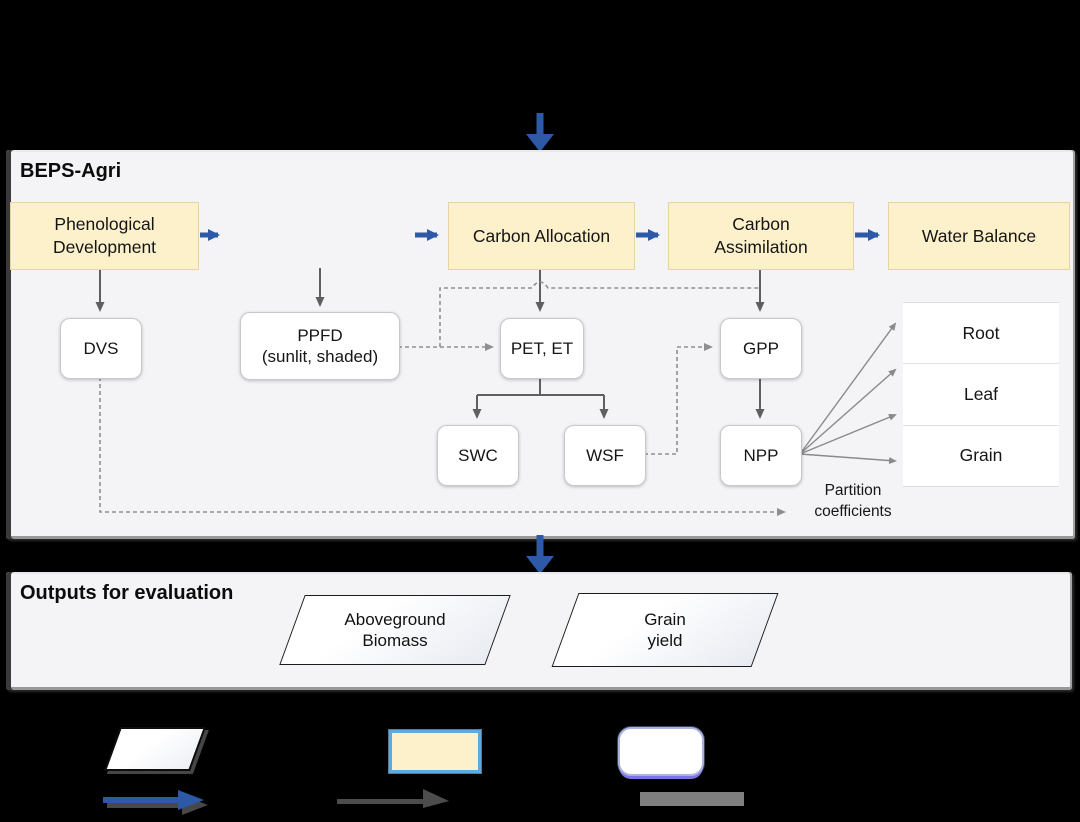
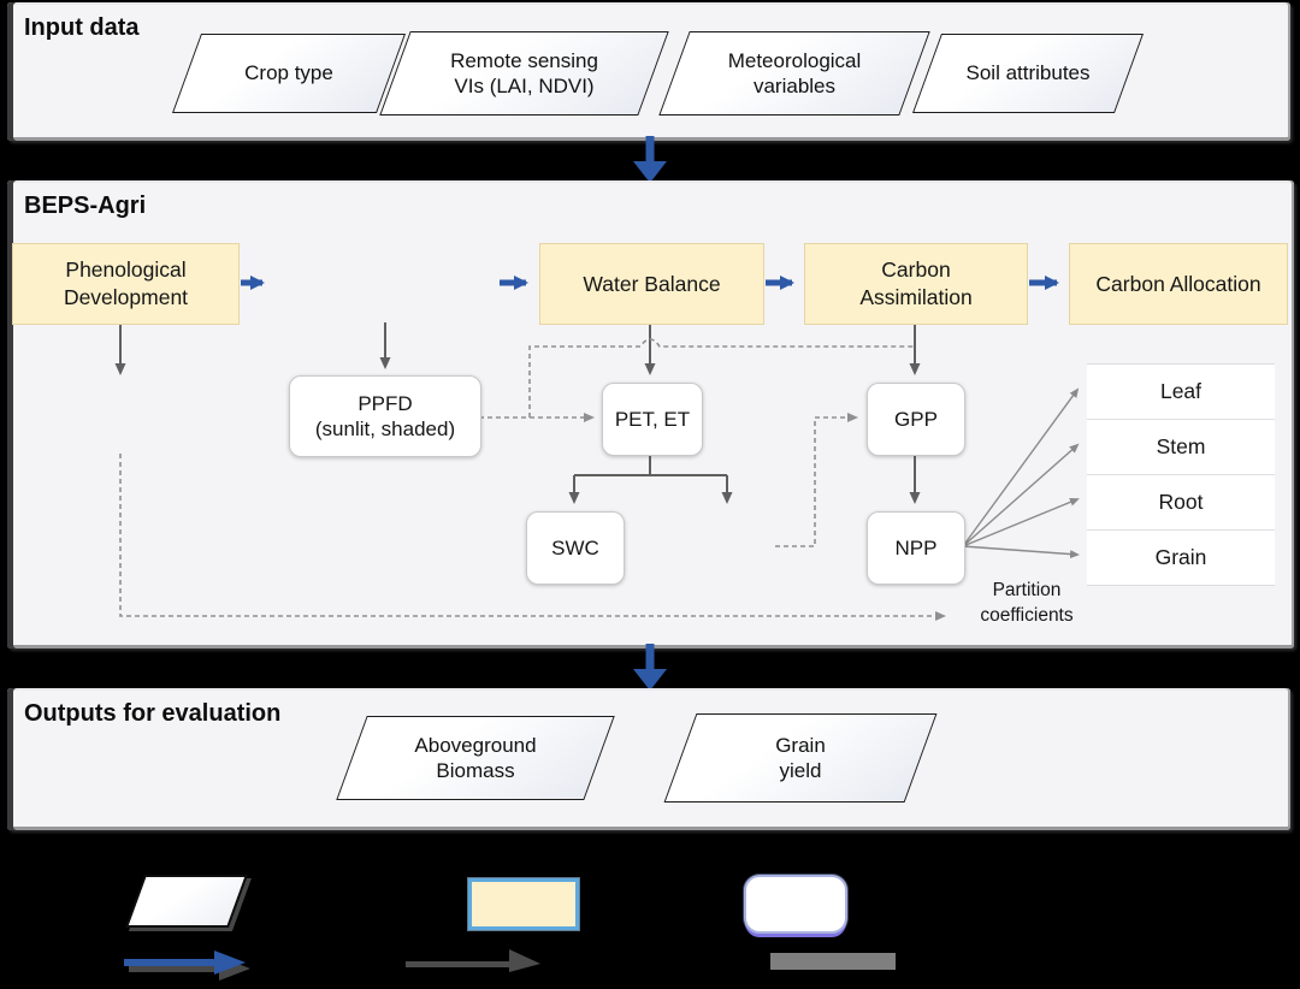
+ Input data
+ Crop type
+ Remote sensing
+ VIs (LAI, NDVI)
+ Meteorological
+ variables
+ Soil attributes
  BEPS-Agri
  Phenological
  Development
- Carbon Allocation
+ Water Balance
  Carbon
  Assimilation
- Water Balance
+ Carbon Allocation
- DVS
  PPFD
  (sunlit, shaded)
  PET, ET
  GPP
  SWC
- WSF
  NPP
- Root
+ Leaf
+ Stem
- Leaf
+ Root
  Grain
  Partition
  coefficients
  Outputs for evaluation
  Aboveground
  Biomass
  Grain
  yield
